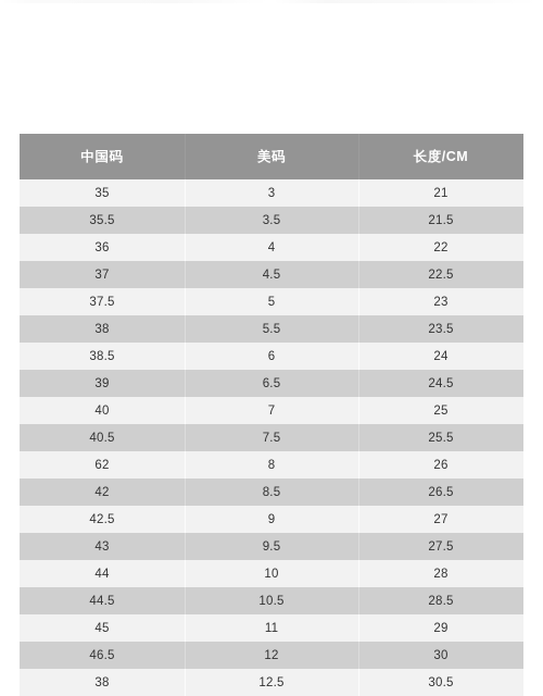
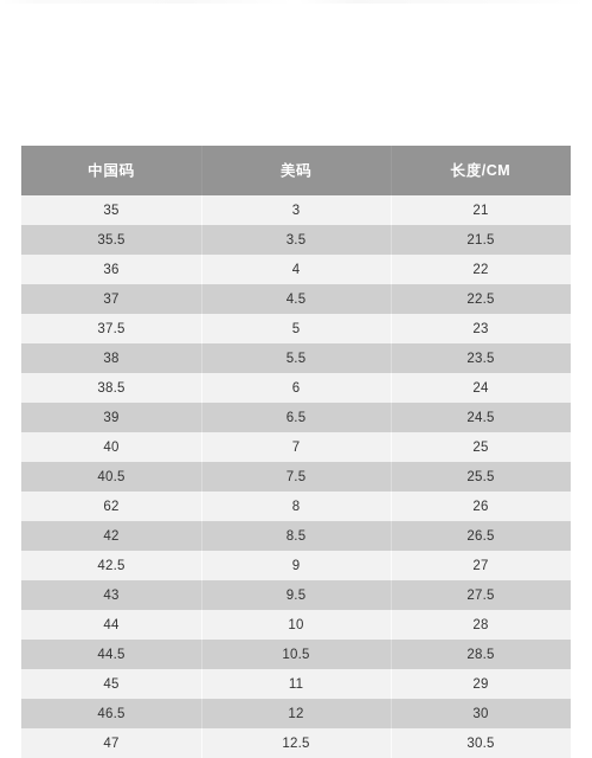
  中国码	美码	长度/CM
  35	3	21
  35.5	3.5	21.5
  36	4	22
  37	4.5	22.5
  37.5	5	23
  38	5.5	23.5
  38.5	6	24
  39	6.5	24.5
  40	7	25
  40.5	7.5	25.5
  62	8	26
  42	8.5	26.5
  42.5	9	27
  43	9.5	27.5
  44	10	28
  44.5	10.5	28.5
  45	11	29
  46.5	12	30
- 38	12.5	30.5
+ 47	12.5	30.5
